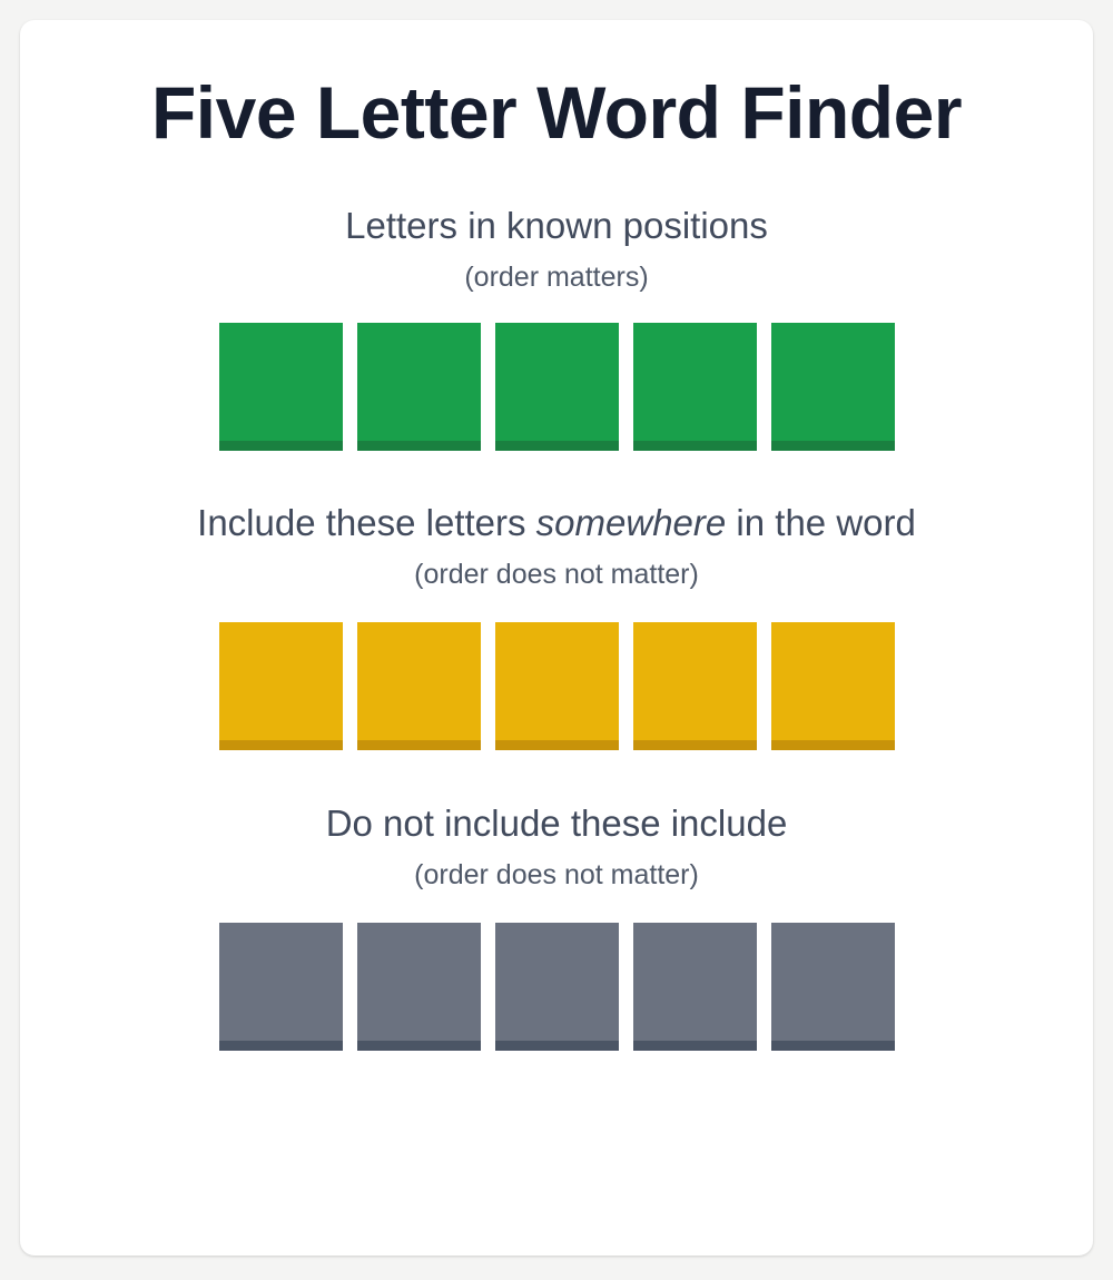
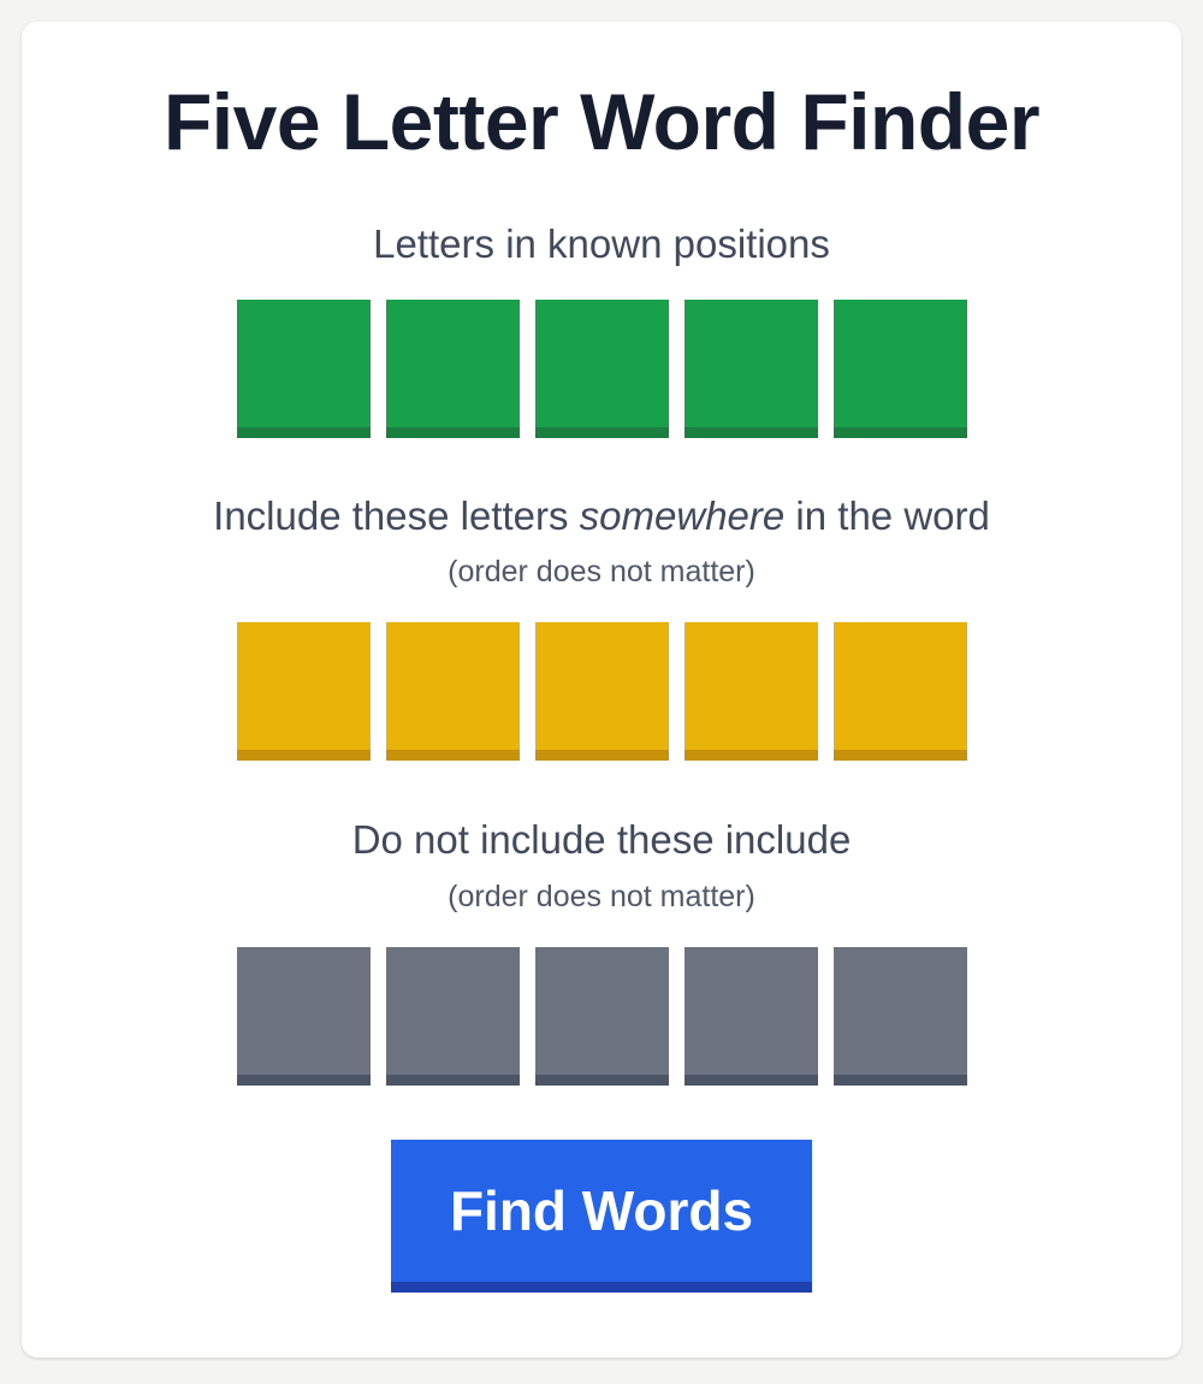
  Five Letter Word Finder
  Letters in known positions
- (order matters)
  Include these letters somewhere in the word
  (order does not matter)
  Do not include these include
  (order does not matter)
+ Find Words
